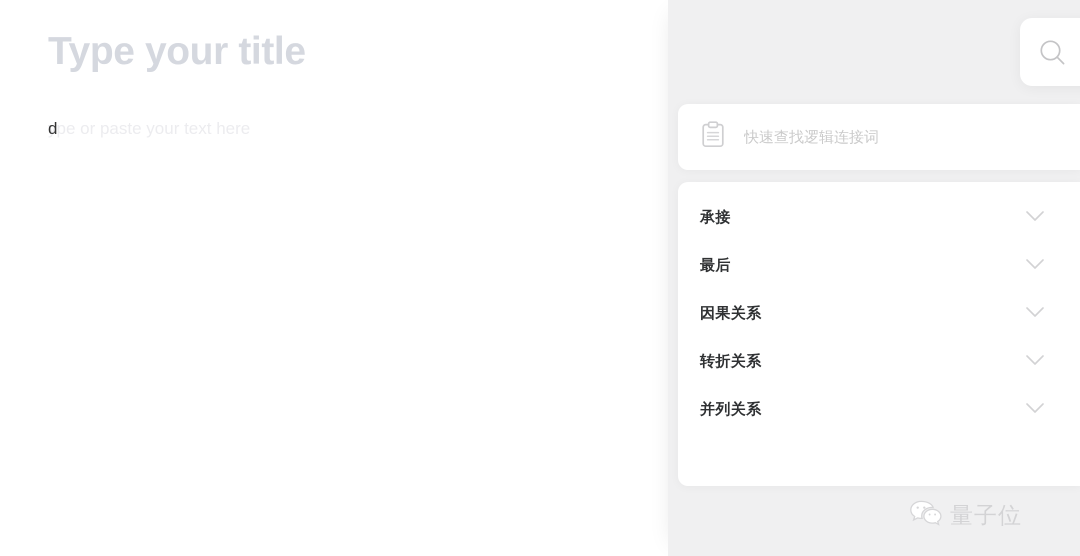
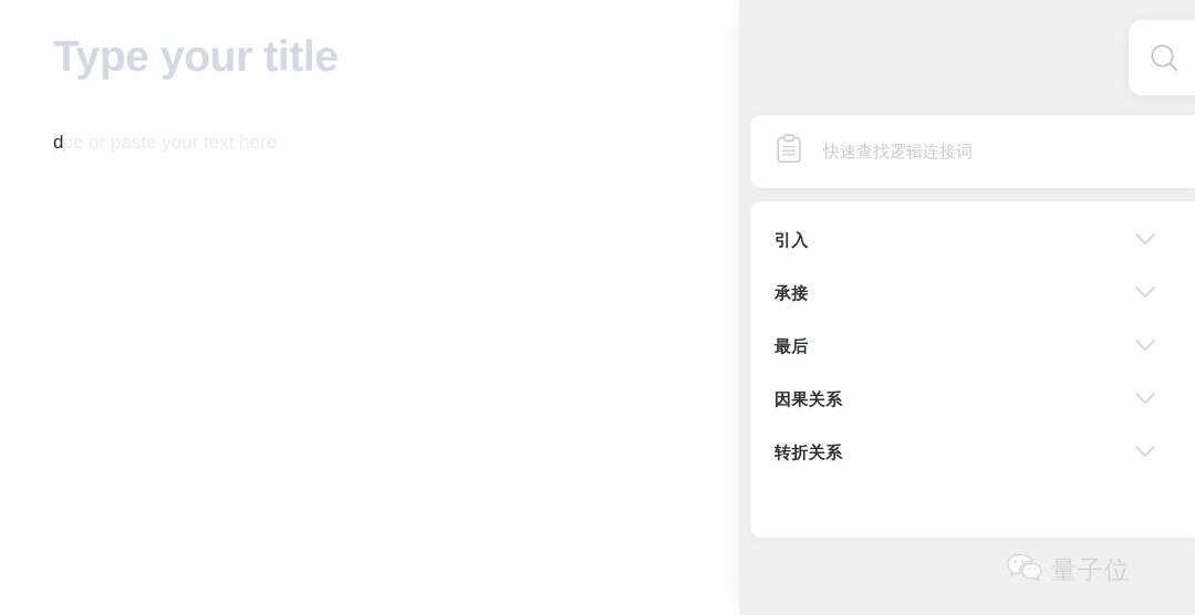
  Type your title
  ype or paste your text here
  d
  快速查找逻辑连接词
+ 引入
  承接
  最后
  因果关系
  转折关系
- 并列关系
  量子位
